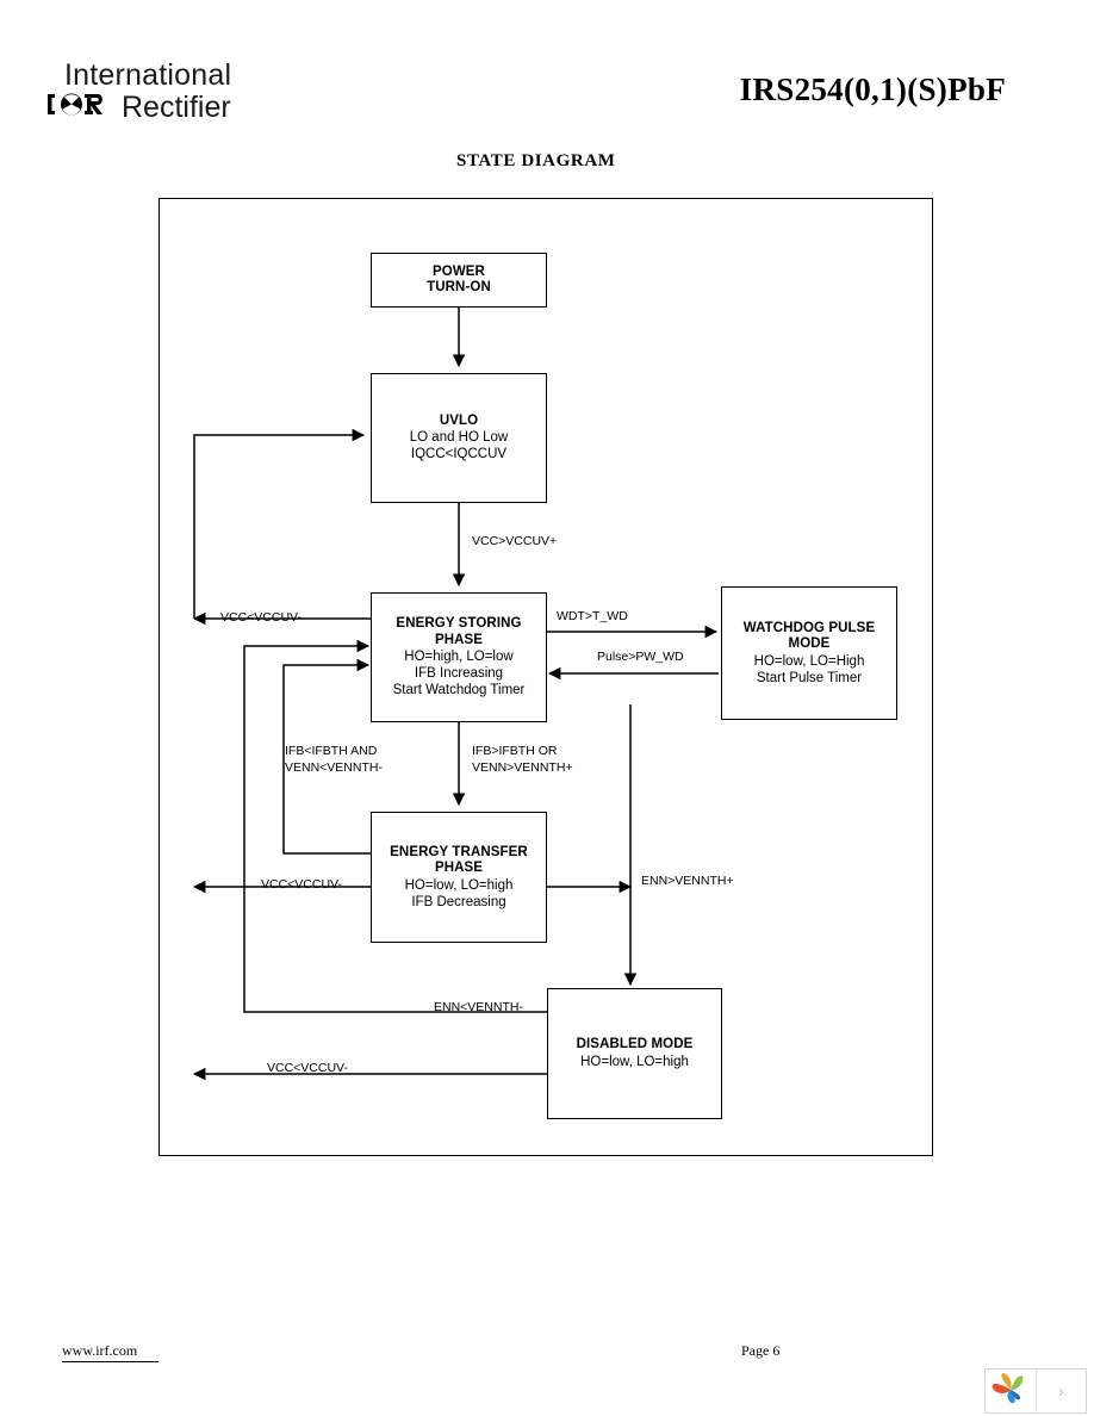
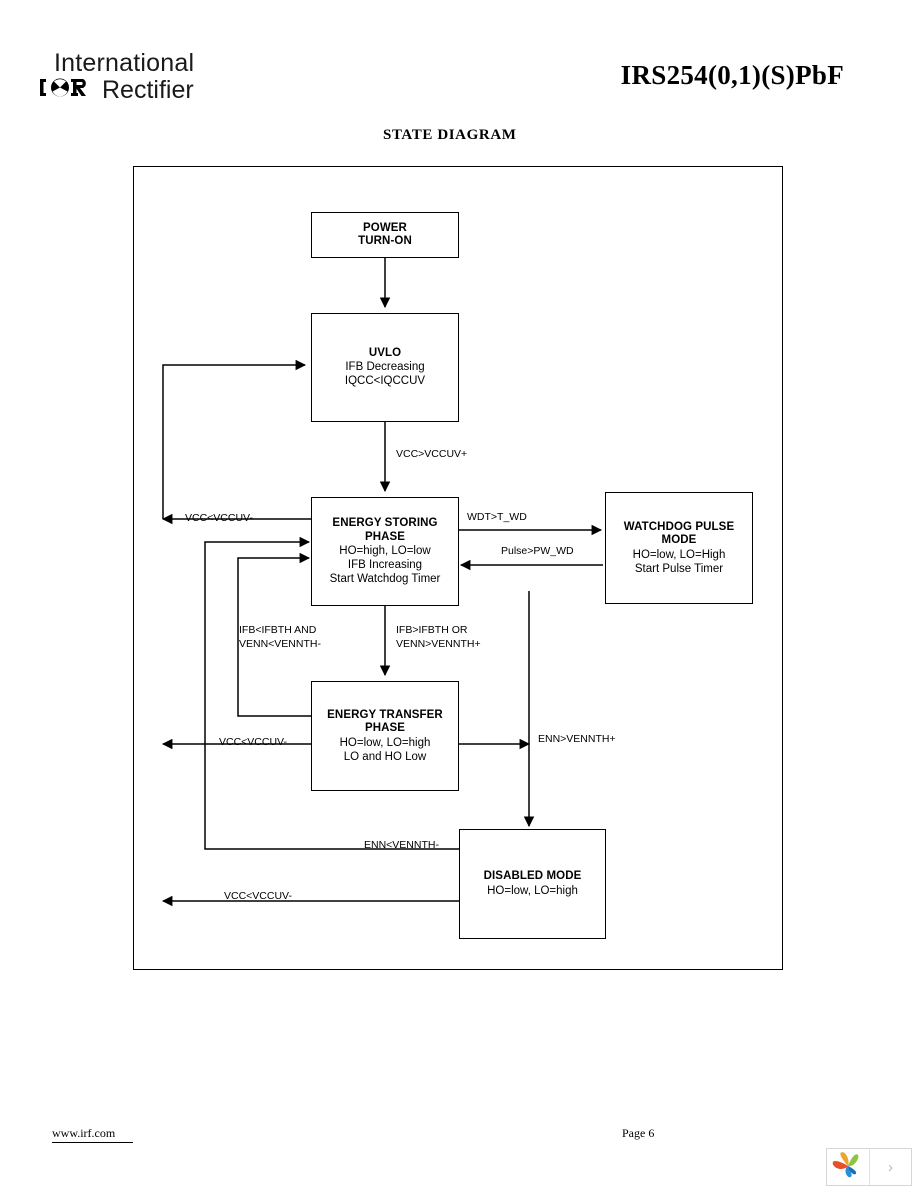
  International
  Rectifier
  IRS254(0,1)(S)PbF
  STATE DIAGRAM
  POWER
  TURN-ON
  UVLO
- LO and HO Low
+ IFB Decreasing
  IQCC<IQCCUV
  ENERGY STORING
  PHASE
  HO=high, LO=low
  IFB Increasing
  Start Watchdog Timer
  WATCHDOG PULSE
  MODE
  HO=low, LO=High
  Start Pulse Timer
  ENERGY TRANSFER
  PHASE
  HO=low, LO=high
- IFB Decreasing
+ LO and HO Low
  DISABLED MODE
  HO=low, LO=high
  VCC>VCCUV+
  VCC<VCCUV-
  WDT>T_WD
  Pulse>PW_WD
  IFB<IFBTH AND
  VENN<VENNTH-
  IFB>IFBTH OR
  VENN>VENNTH+
  VCC<VCCUV-
  ENN>VENNTH+
  ENN<VENNTH-
  VCC<VCCUV-
  www.irf.com
  Page 6
  ›
